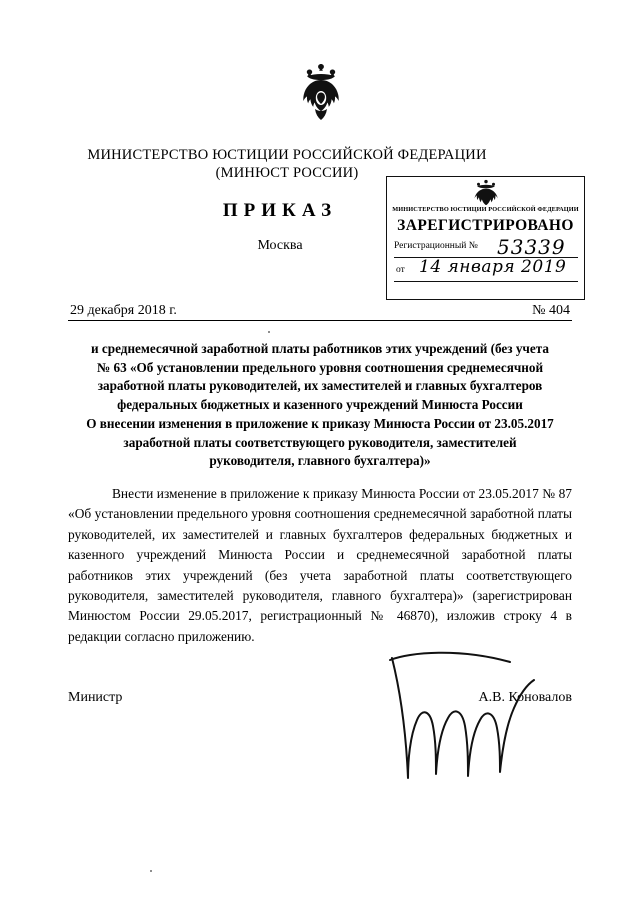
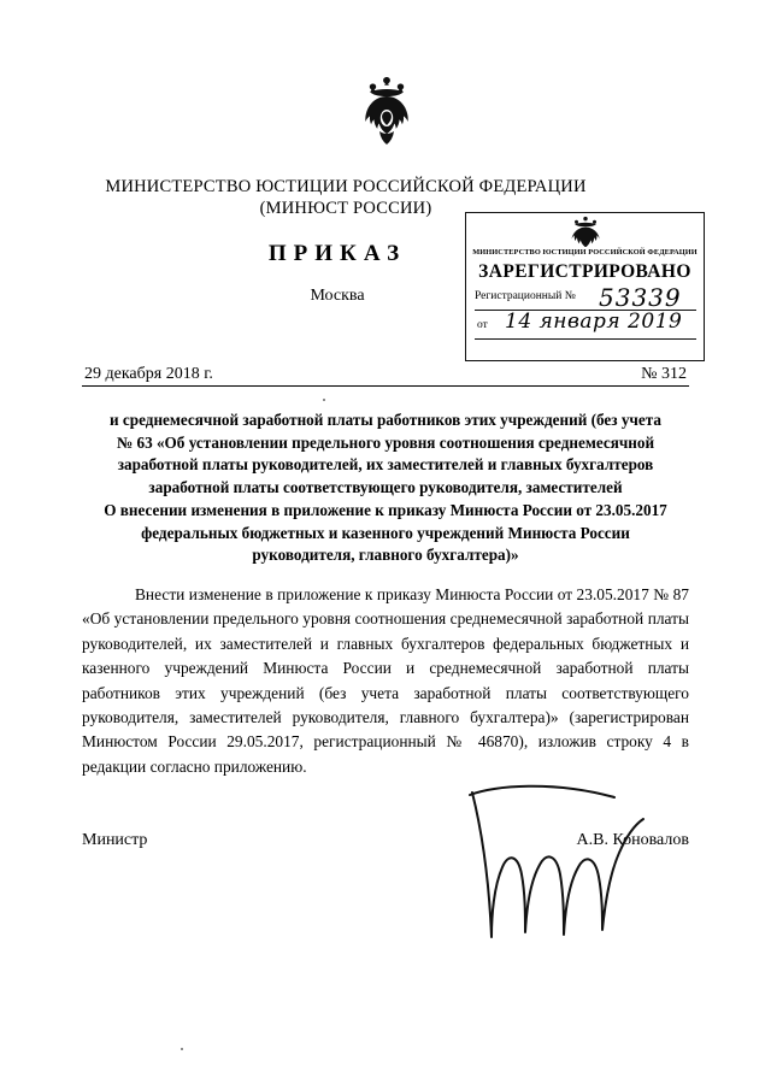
  МИНИСТЕРСТВО ЮСТИЦИИ РОССИЙСКОЙ ФЕДЕРАЦИИ
  (МИНЮСТ РОССИИ)
  ПРИКАЗ
  Москва
  ЗАРЕГИСТРИРОВАНО
  Регистрационный №
  53339
  от
  14 января 2019
  29 декабря 2018 г.
- № 404
+ № 312
  и среднемесячной заработной платы работников этих учреждений (без учета
  № 63 «Об установлении предельного уровня соотношения среднемесячной
  заработной платы руководителей, их заместителей и главных бухгалтеров
- федеральных бюджетных и казенного учреждений Минюста России
+ заработной платы соответствующего руководителя, заместителей
  О внесении изменения в приложение к приказу Минюста России от 23.05.2017
- заработной платы соответствующего руководителя, заместителей
+ федеральных бюджетных и казенного учреждений Минюста России
  руководителя, главного бухгалтера)»
  Внести изменение в приложение к приказу Минюста России от 23.05.2017 № 87 «Об установлении предельного уровня соотношения среднемесячной заработной платы руководителей, их заместителей и главных бухгалтеров федеральных бюджетных и казенного учреждений Минюста России и среднемесячной заработной платы работников этих учреждений (без учета заработной платы соответствующего руководителя, заместителей руководителя, главного бухгалтера)» (зарегистрирован Минюстом России 29.05.2017, регистрационный № 46870), изложив строку 4 в редакции согласно приложению.
  Министр
  А.В. Коновалов
